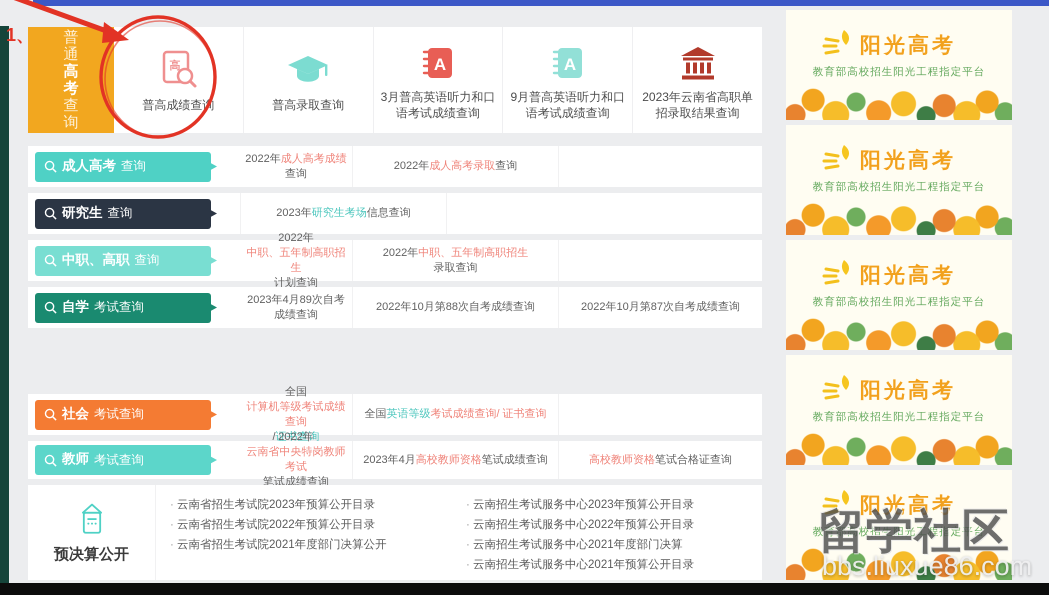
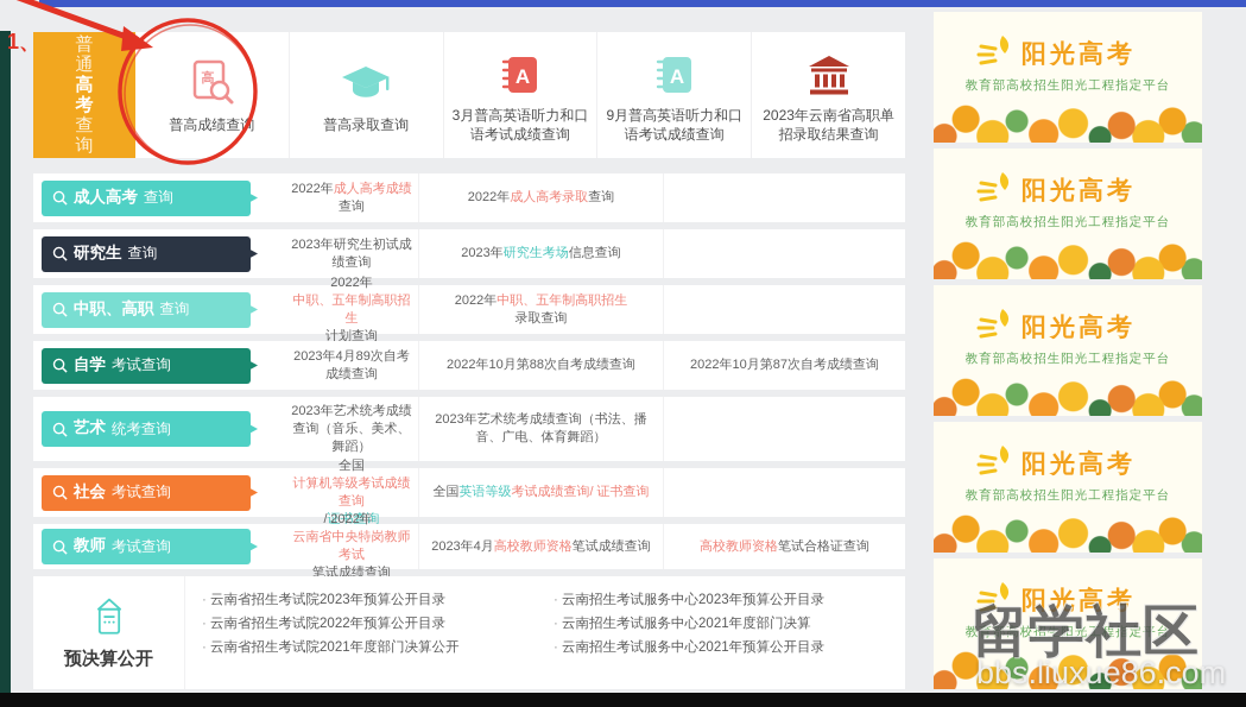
  普通
  高考
  查询
  高
  普高成绩查
  普高录取查询
  A
  3月普高英语听力和口语考试成绩查询
  A
  9月普高英语听力和口语考试成绩查询
  2023年云南省高职单招录取结果查询
  成人高考
  查询
  2022年
  成人高考成绩
  查询
  2022年
  成人高考录取
  查询
  研究生
  查询
+ 2023年研究生初试成绩查询
  2023年
  研究生考场
  信息查询
  中职、高职
  查询
  2022年
  中职、五年制高职招生
  计划查询
  2022年
  中职、五年制高职招生
  录取查询
  自学
  考试查询
  2023年4月89次自考成绩查询
  2022年10月第88次自考成绩查询
  2022年10月第87次自考成绩查询
+ 艺术
+ 统考查询
+ 2023年艺术统考成绩查询（音乐、美术、舞蹈）
+ 2023年艺术统考成绩查询（书法、播音、广电、体育舞蹈）
  社会
  考试查询
  全国
  计算机等级考试成绩查询
  /
  证书查询
  全国
  英语等级
  考试成绩查询
  / 证书查询
  教师
  考试查询
  2022年
  云南省中央特岗教师考试
  笔试成绩查询
  2023年4月
  高校教师资格
  笔试成绩查询
  高校教师资格
  笔试合格证查询
  预决算公开
  云南省招生考试院2023年预算公开目录
  云南省招生考试院2022年预算公开目录
  云南省招生考试院2021年度部门决算公开
  云南招生考试服务中心2023年预算公开目录
- 云南招生考试服务中心2022年预算公开目录
  云南招生考试服务中心2021年度部门决算
  云南招生考试服务中心2021年预算公开目录
  阳光高考
  教育部高校招生阳光工程指定平台
  阳光高考
  教育部高校招生阳光工程指定平台
  阳光高考
  教育部高校招生阳光工程指定平台
  阳光高考
  教育部高校招生阳光工程指定平台
  阳光高考
  教育部高校招生阳光工程指定平台
  留学社区
  bbs.liuxue86.com
  1、
